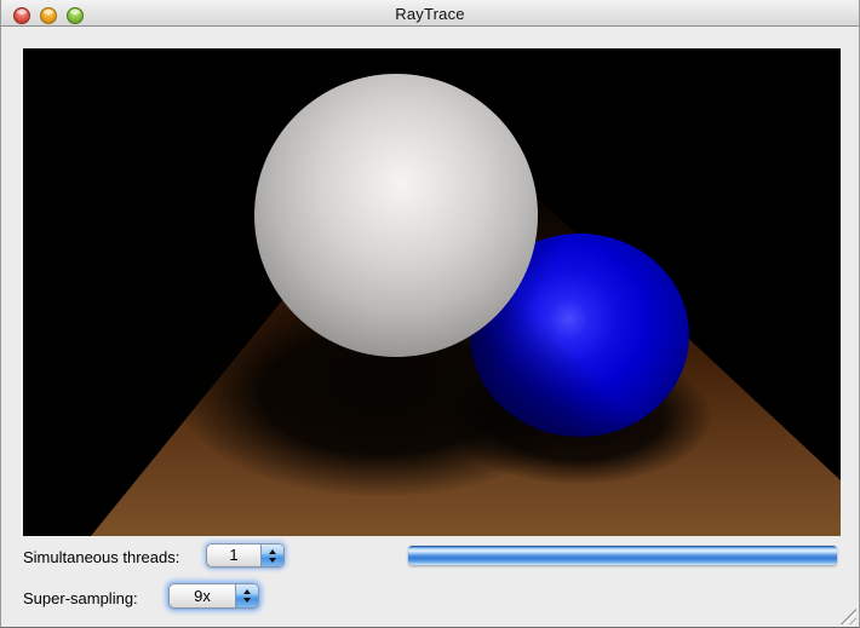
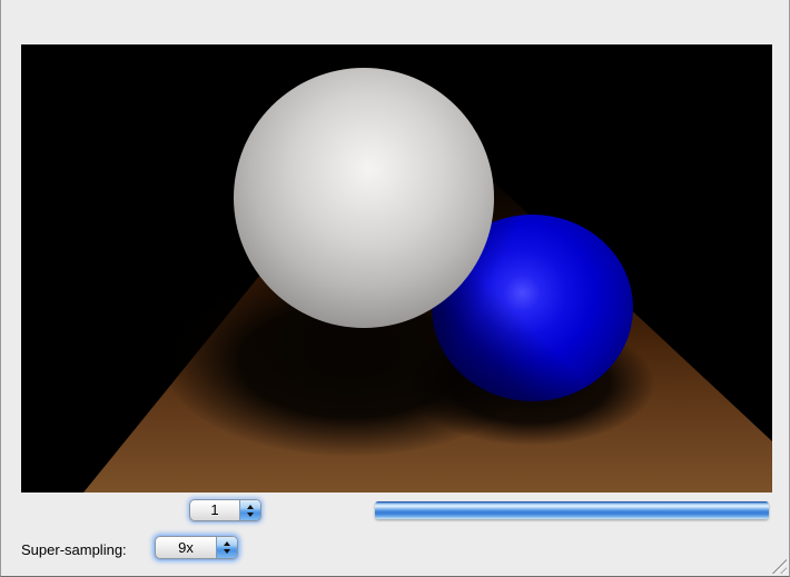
- RayTrace
- Simultaneous threads:
  1
  Super-sampling:
  9x
